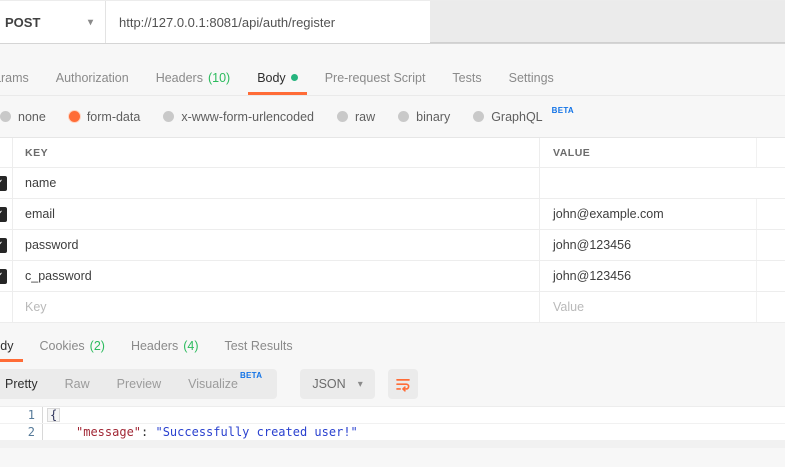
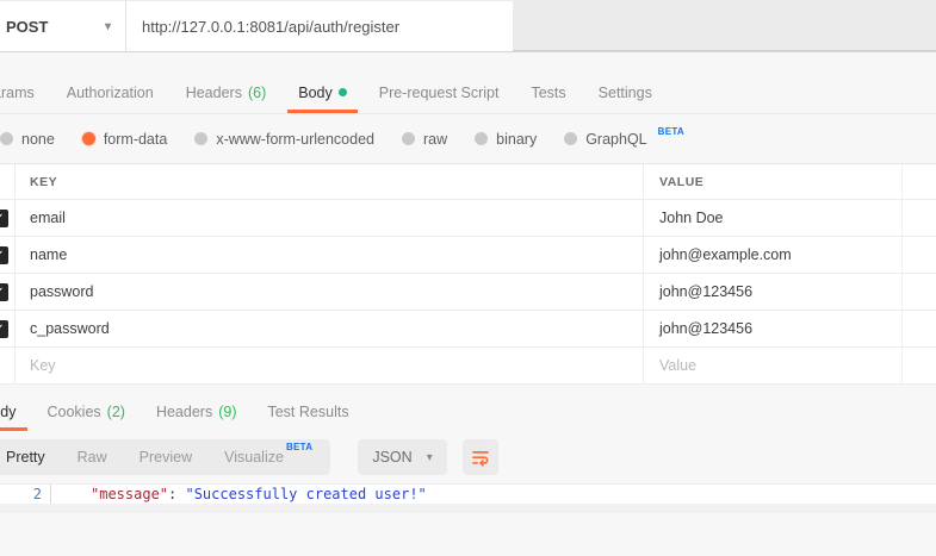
  POST
  ▾
  http://127.0.0.1:8081/api/auth/register
  rams
  Authorization
  Headers
- (10)
+ (6)
  Body
  Pre-request Script
  Tests
  Settings
  none
  form-data
  x-www-form-urlencoded
  raw
  binary
  GraphQL
  BETA
  KEY
  VALUE
- name
+ email
+ John Doe
- email
+ name
  john@example.com
  password
  john@123456
  c_password
  john@123456
  Key
  Value
  Cookies
  (2)
  Headers
- (4)
+ (9)
  Test Results
  Pretty
  Raw
  Preview
  Visualize
  BETA
  JSON
  ▾
- 1
- {
  2
  "message"
  :
  "Successfully created user!"
